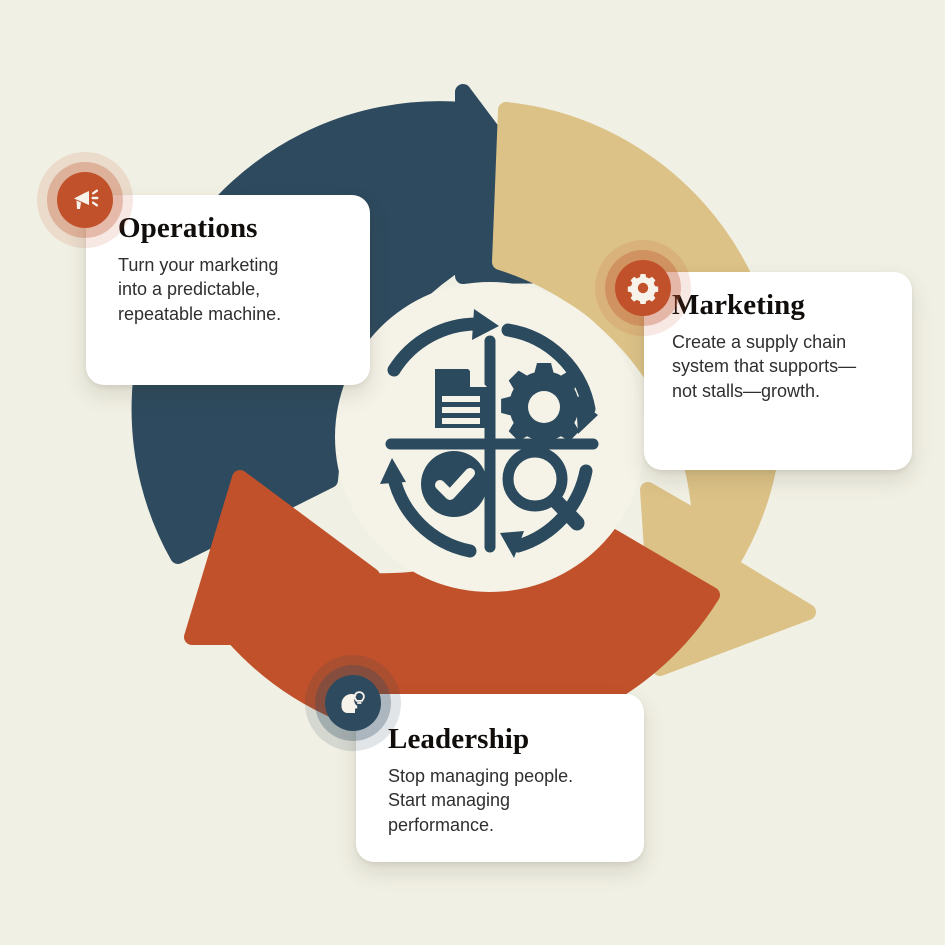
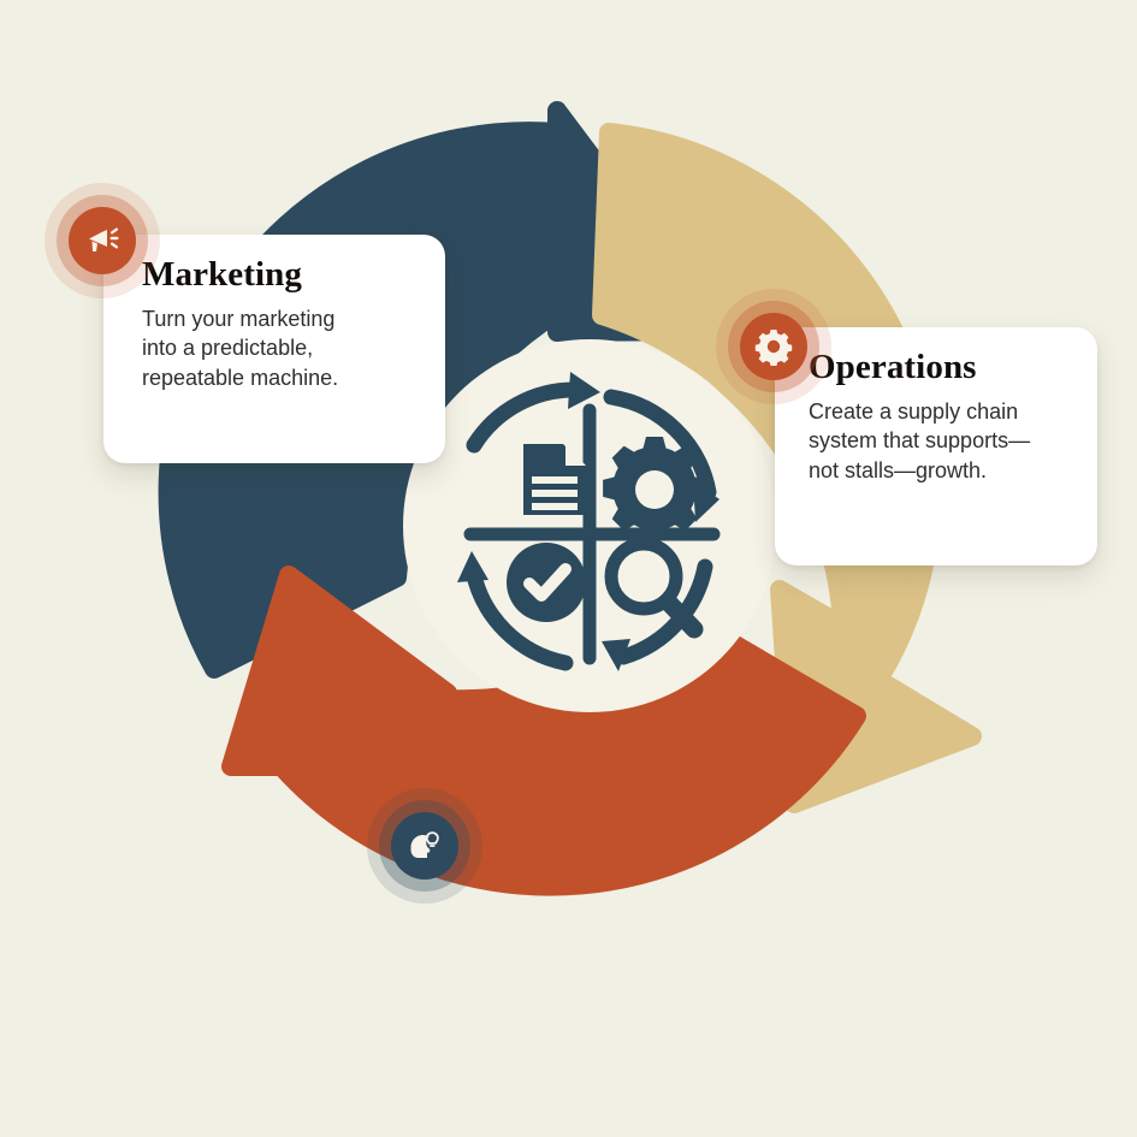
- Operations
+ Marketing
  Turn your marketing
  into a predictable,
  repeatable machine.
- Marketing
+ Operations
  Create a supply chain
  system that supports—
  not stalls—growth.
- Leadership
- Stop managing people.
- Start managing
- performance.
